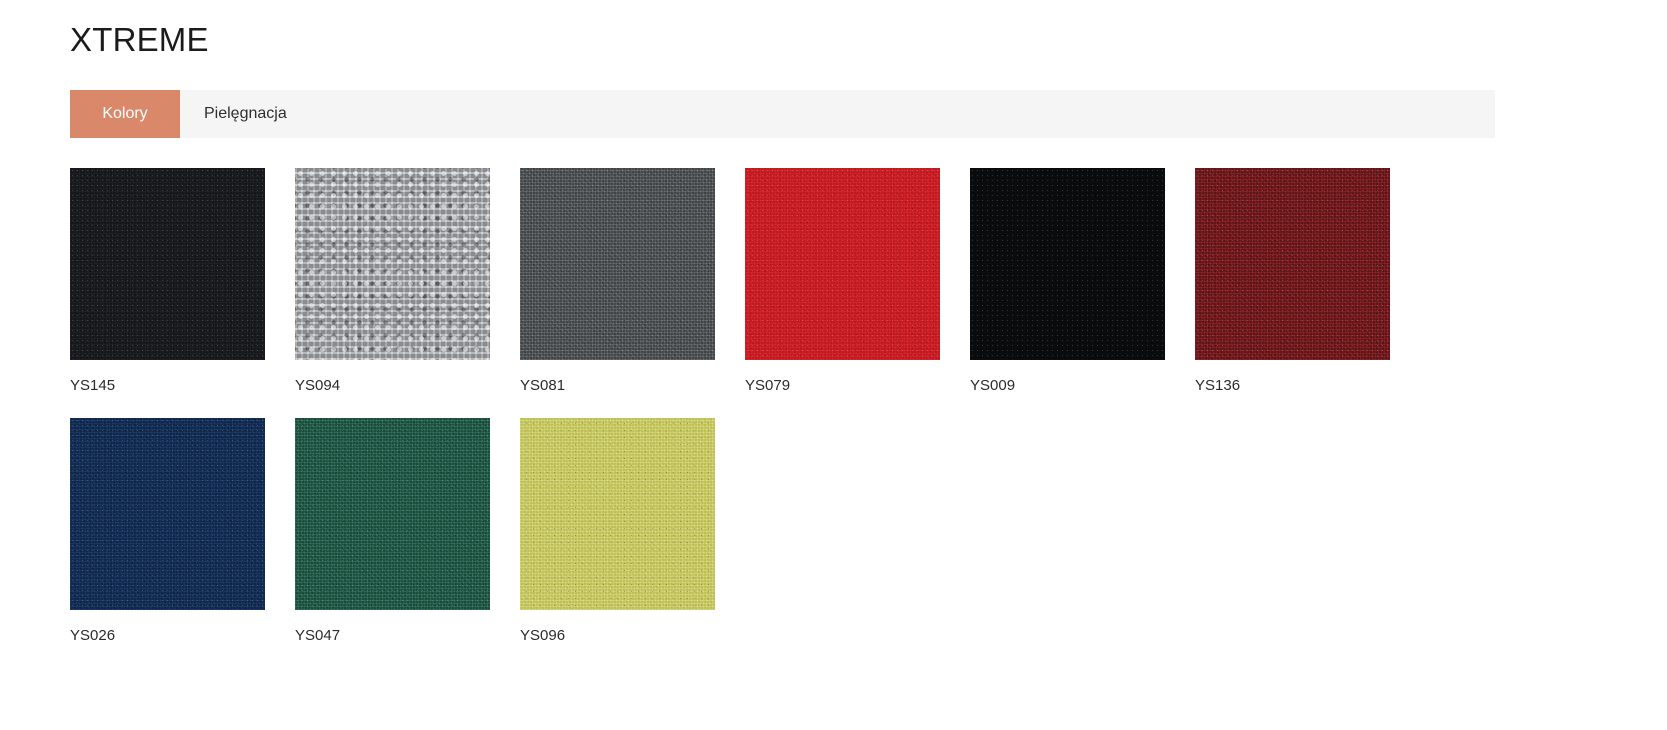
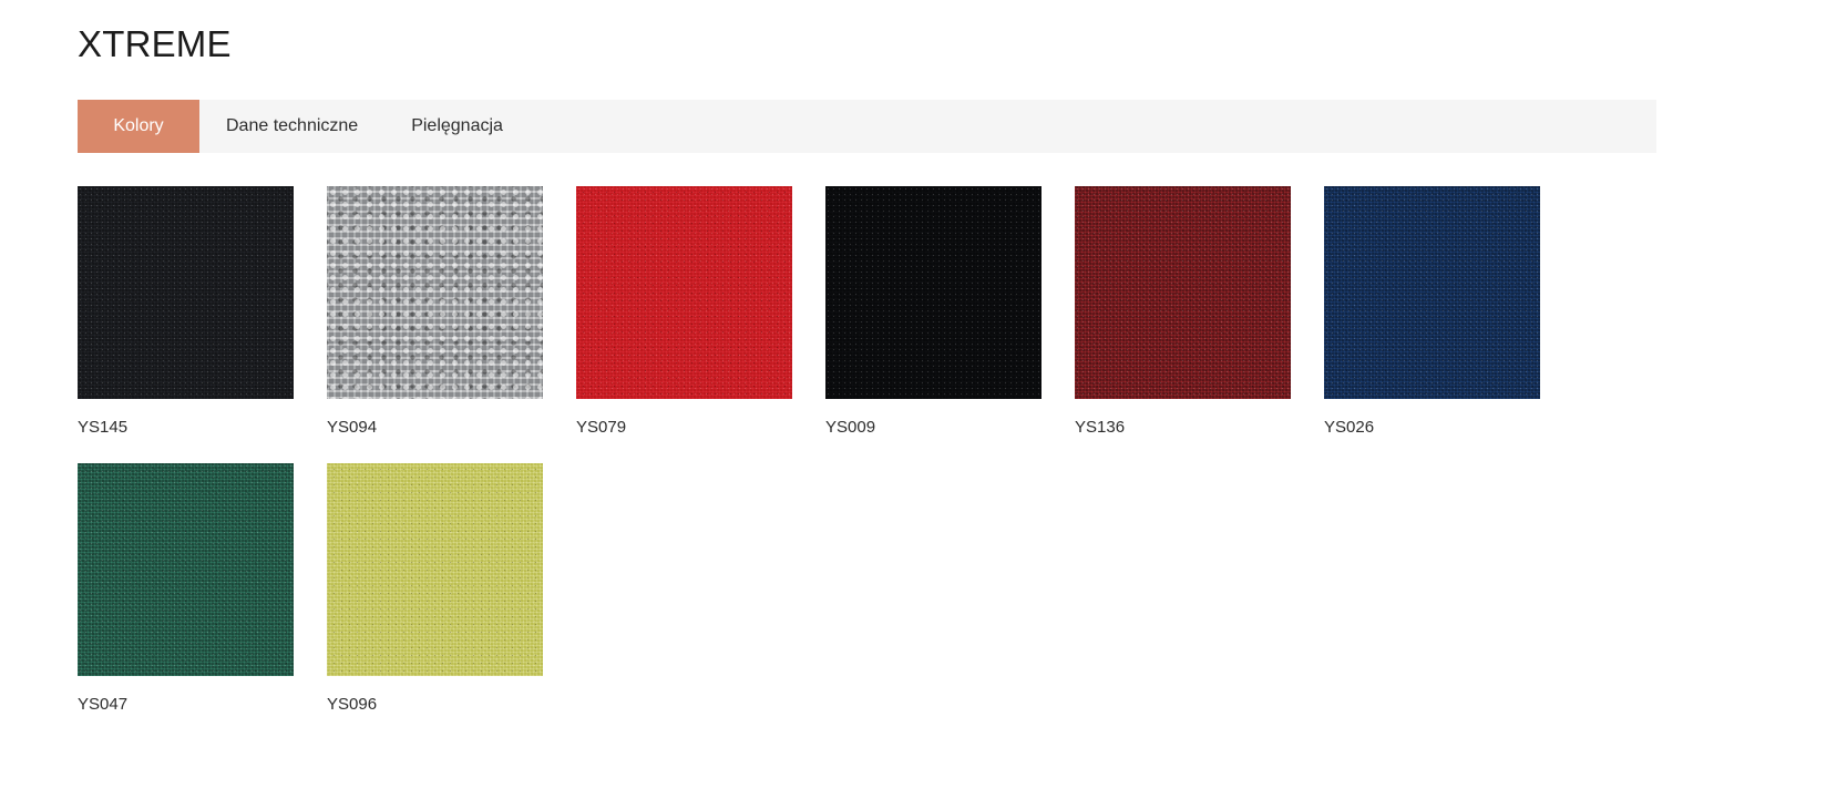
  XTREME
  Kolory
+ Dane techniczne
  Pielęgnacja
  YS145
  YS094
- YS081
  YS079
  YS009
  YS136
  YS026
  YS047
  YS096
